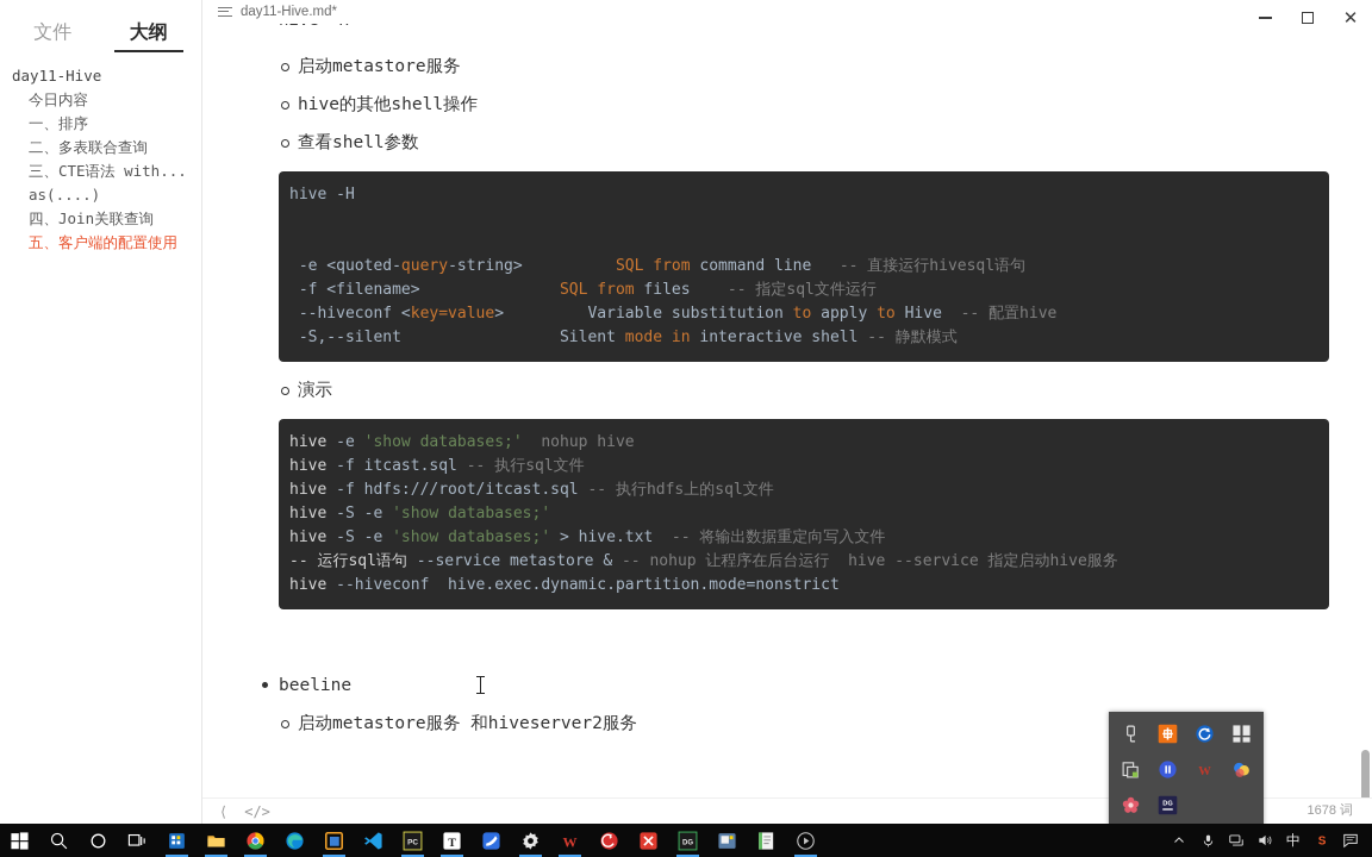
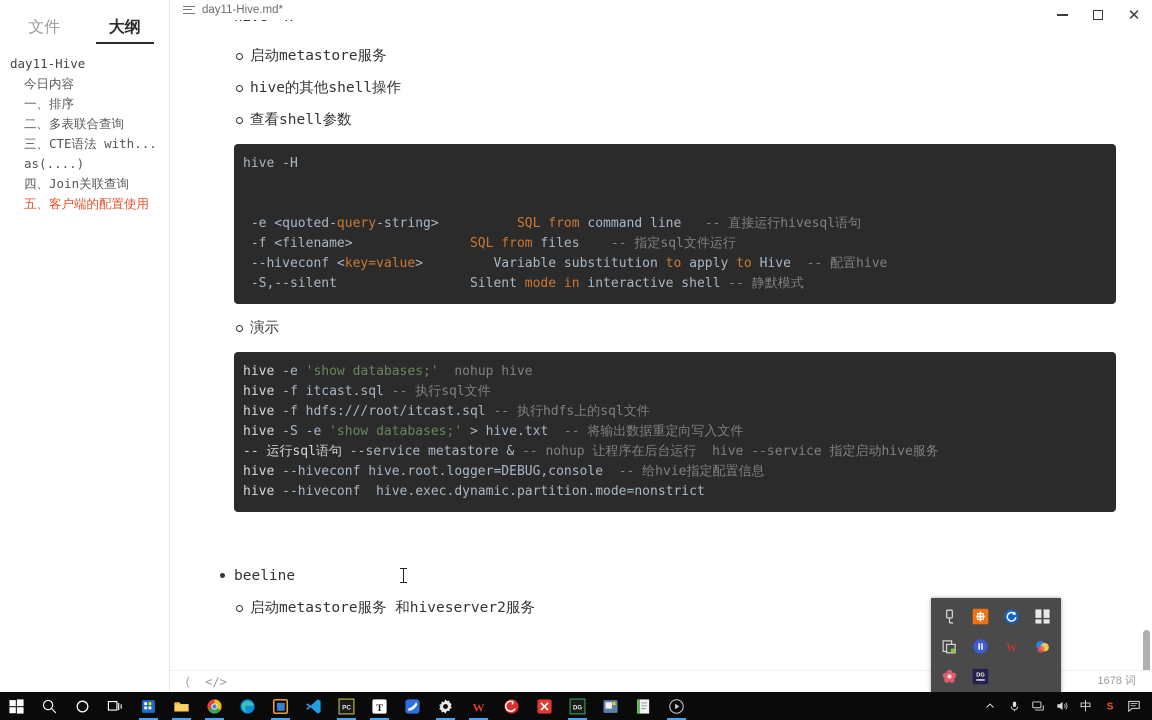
  文件
  大纲
  day11-Hive
  今日内容
  一、排序
  二、多表联合查询
  三、CTE语法 with...as(....)
  四、Join关联查询
  五、客户端的配置使用
  day11-Hive.md*
  ✕
  启动metastore服务
  hive的其他shell操作
  查看shell参数
  hive -H
  -e <quoted-query-string> SQL from command line -- 直接运行hivesql语句
  -f <filename> SQL from files -- 指定sql文件运行
  --hiveconf <key=value> Variable substitution to apply to Hive -- 配置hive
  -S,--silent Silent mode in interactive shell -- 静默模式
  演示
  hive -e 'show databases;' nohup hive
  hive -f itcast.sql -- 执行sql文件
  hive -f hdfs:///root/itcast.sql -- 执行hdfs上的sql文件
- hive -S -e 'show databases;'
  hive -S -e 'show databases;' > hive.txt -- 将输出数据重定向写入文件
  -- 运行sql语句 --service metastore & -- nohup 让程序在后台运行 hive --service 指定启动hive服务
+ hive --hiveconf hive.root.logger=DEBUG,console -- 给hvie指定配置信息
  hive --hiveconf hive.exec.dynamic.partition.mode=nonstrict
  beeline
  启动metastore服务 和hiveserver2服务
  ⟨
  </>
  1678 词
  W
  T
  W
  中
  S
